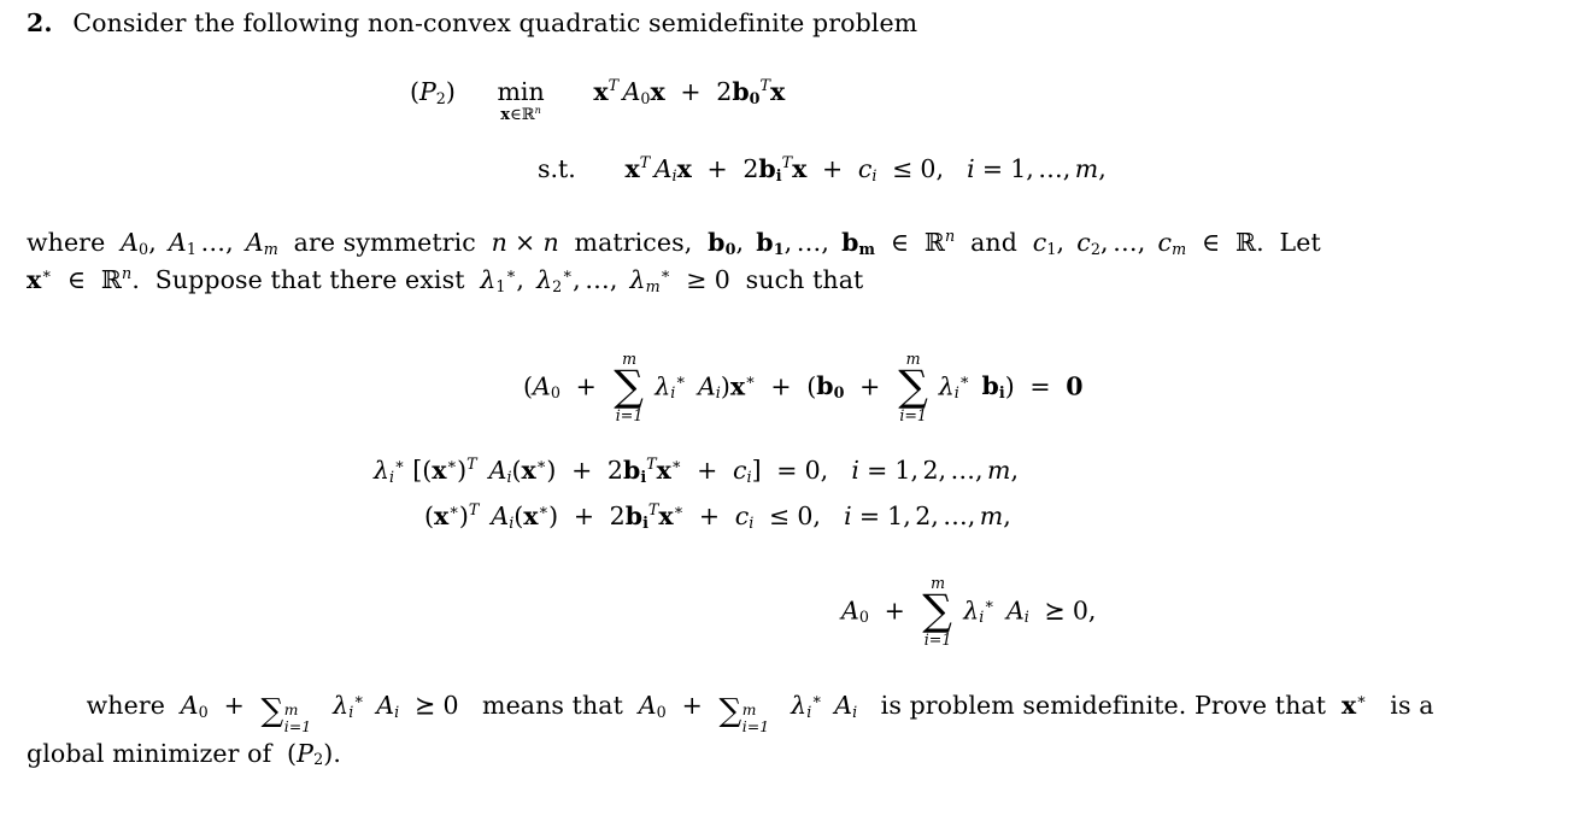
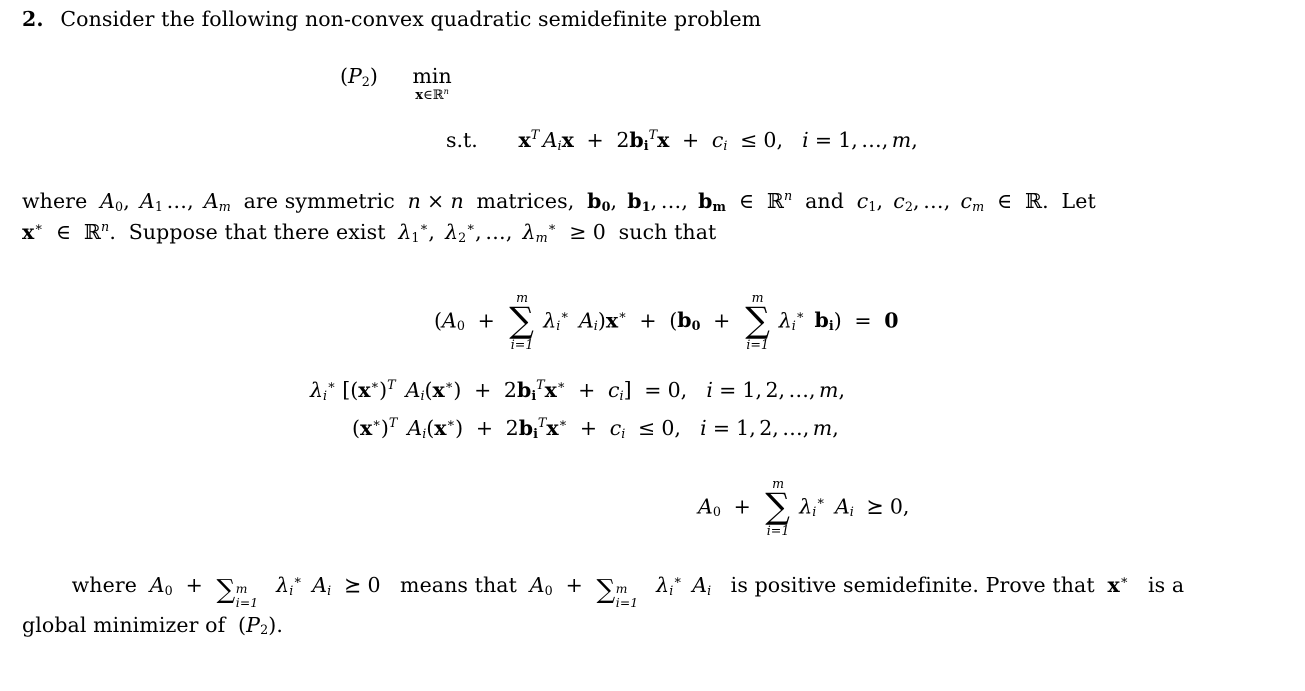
  2. Consider the following non-convex quadratic semidefinite problem
  (P2)
  min
  x∈ℝn
- xT A0x + 2b0Tx
  s.t. xT Aix + 2biTx + ci ≤ 0, i = 1, …, m,
  where A0, A1 …, Am are symmetric n × n matrices, b0, b1, …, bm ∈ ℝn and c1, c2, …, cm ∈ ℝ. Let
  x∗ ∈ ℝn. Suppose that there exist λ1∗, λ2∗, …, λm∗ ≥ 0 such that
  (A0 +
  m
  ∑
  i=1
  λi∗ Ai)x∗ + (b0 +
  m
  ∑
  i=1
  λi∗ bi) = 0
  λi∗ [(x∗)T Ai(x∗) + 2biTx∗ + ci] = 0, i = 1, 2, …, m,
  (x∗)T Ai(x∗) + 2biTx∗ + ci ≤ 0, i = 1, 2, …, m,
  A0 +
  m
  ∑
  i=1
  λi∗ Ai ⪰ 0,
  where A0 + ∑
  m
  i=1
  λi∗ Ai ⪰ 0 means that A0 + ∑
  m
  i=1
- λi∗ Ai is problem semidefinite. Prove that x∗ is a
+ λi∗ Ai is positive semidefinite. Prove that x∗ is a
  global minimizer of (P2).
